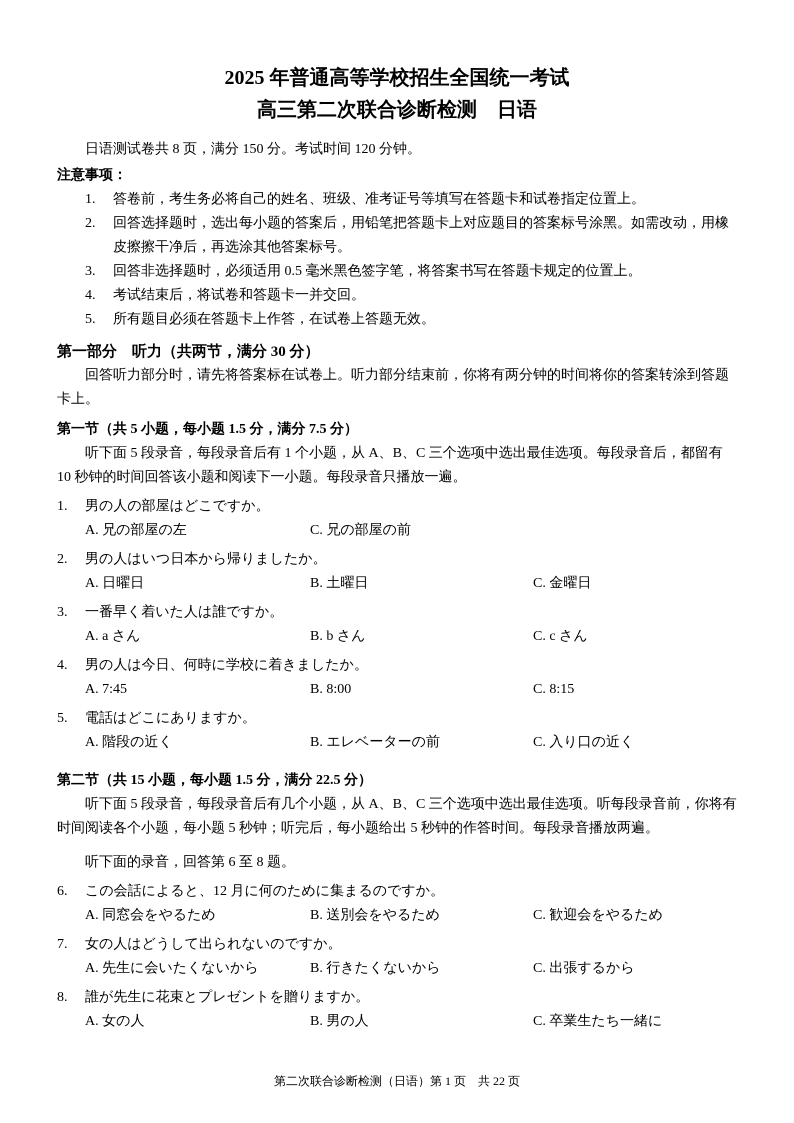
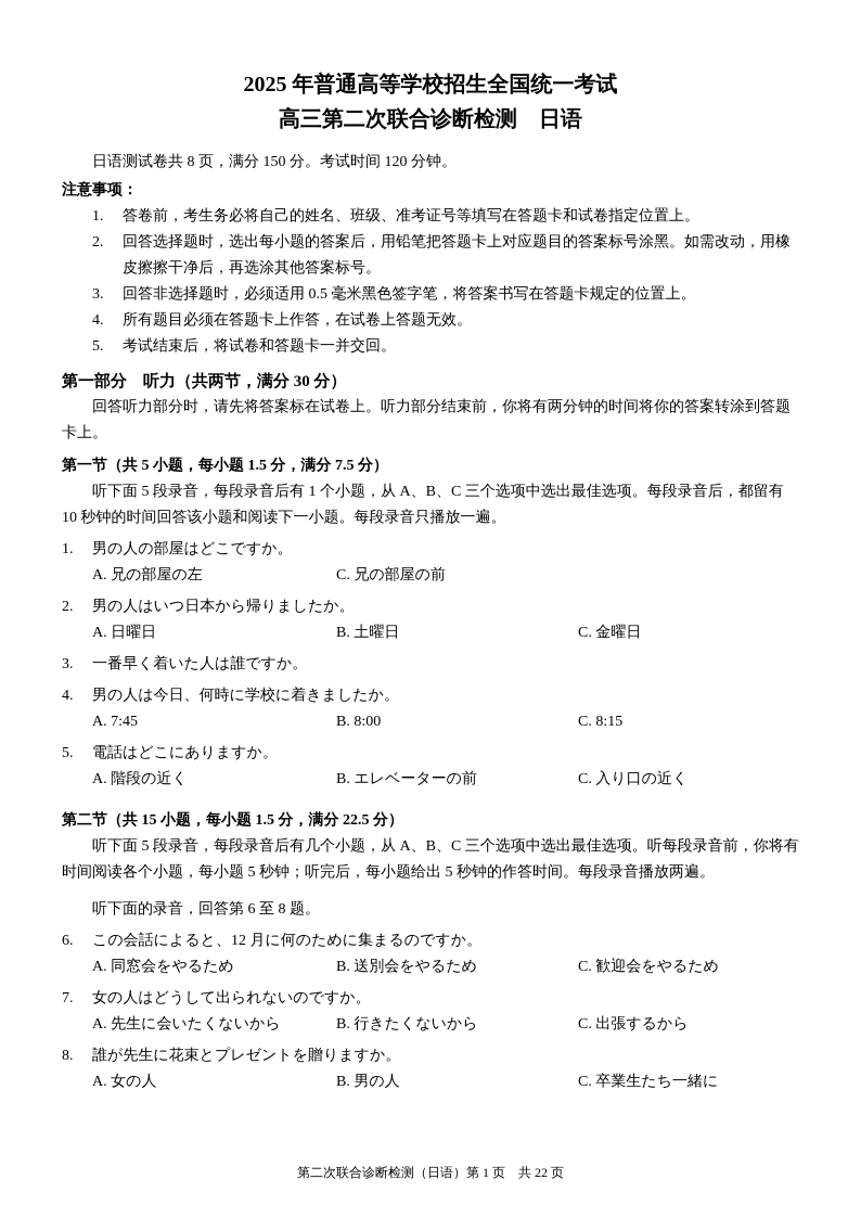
  2025 年普通高等学校招生全国统一考试
  高三第二次联合诊断检测 日语
  日语测试卷共 8 页，满分 150 分。考试时间 120 分钟。
  注意事项：
  1.
  答卷前，考生务必将自己的姓名、班级、准考证号等填写在答题卡和试卷指定位置上。
  2.
  回答选择题时，选出每小题的答案后，用铅笔把答题卡上对应题目的答案标号涂黑。如需改动，用橡皮擦擦干净后，再选涂其他答案标号。
  3.
  回答非选择题时，必须适用 0.5 毫米黑色签字笔，将答案书写在答题卡规定的位置上。
  4.
- 考试结束后，将试卷和答题卡一并交回。
+ 所有题目必须在答题卡上作答，在试卷上答题无效。
  5.
- 所有题目必须在答题卡上作答，在试卷上答题无效。
+ 考试结束后，将试卷和答题卡一并交回。
  第一部分 听力（共两节，满分 30 分）
  回答听力部分时，请先将答案标在试卷上。听力部分结束前，你将有两分钟的时间将你的答案转涂到答题卡上。
  第一节（共 5 小题，每小题 1.5 分，满分 7.5 分）
  听下面 5 段录音，每段录音后有 1 个小题，从 A、B、C 三个选项中选出最佳选项。每段录音后，都留有 10 秒钟的时间回答该小题和阅读下一小题。每段录音只播放一遍。
  1.
  男の人の部屋はどこですか。
  A. 兄の部屋の左
  C. 兄の部屋の前
  2.
  男の人はいつ日本から帰りましたか。
  A. 日曜日
  B. 土曜日
  C. 金曜日
  3.
  一番早く着いた人は誰ですか。
- A. a さん
- B. b さん
- C. c さん
  4.
  男の人は今日、何時に学校に着きましたか。
  A. 7:45
  B. 8:00
  C. 8:15
  5.
  電話はどこにありますか。
  A. 階段の近く
  B. エレベーターの前
  C. 入り口の近く
  第二节（共 15 小题，每小题 1.5 分，满分 22.5 分）
  听下面 5 段录音，每段录音后有几个小题，从 A、B、C 三个选项中选出最佳选项。听每段录音前，你将有时间阅读各个小题，每小题 5 秒钟；听完后，每小题给出 5 秒钟的作答时间。每段录音播放两遍。
  听下面的录音，回答第 6 至 8 题。
  6.
  この会話によると、12 月に何のために集まるのですか。
  A. 同窓会をやるため
  B. 送別会をやるため
  C. 歓迎会をやるため
  7.
  女の人はどうして出られないのですか。
  A. 先生に会いたくないから
  B. 行きたくないから
  C. 出張するから
  8.
  誰が先生に花束とプレゼントを贈りますか。
  A. 女の人
  B. 男の人
  C. 卒業生たち一緒に
  第二次联合诊断检测（日语）第 1 页 共 22 页
